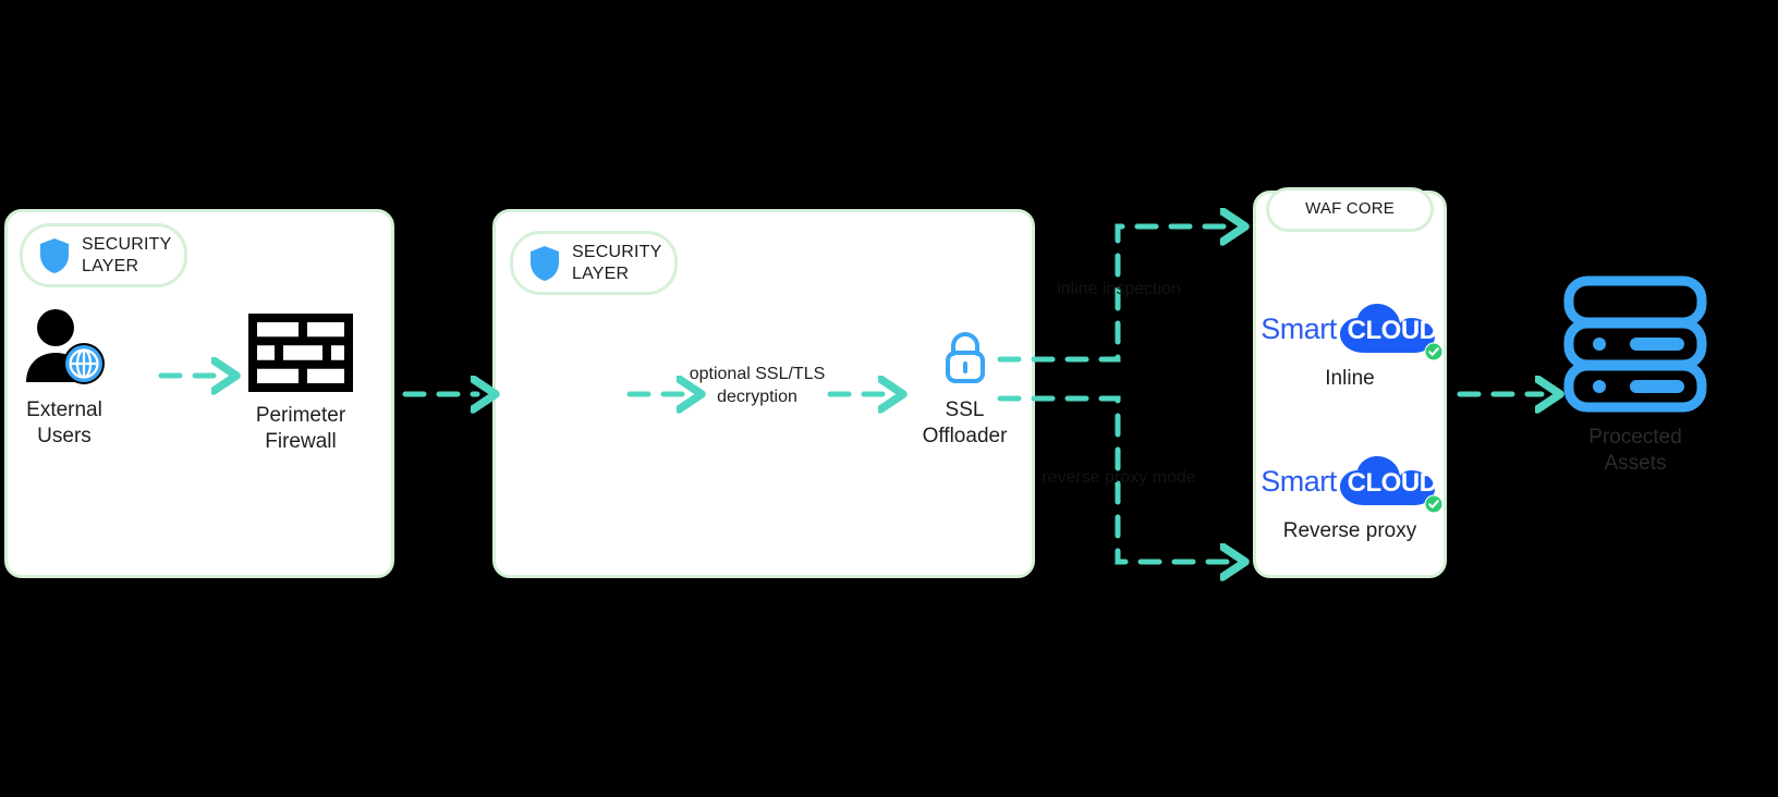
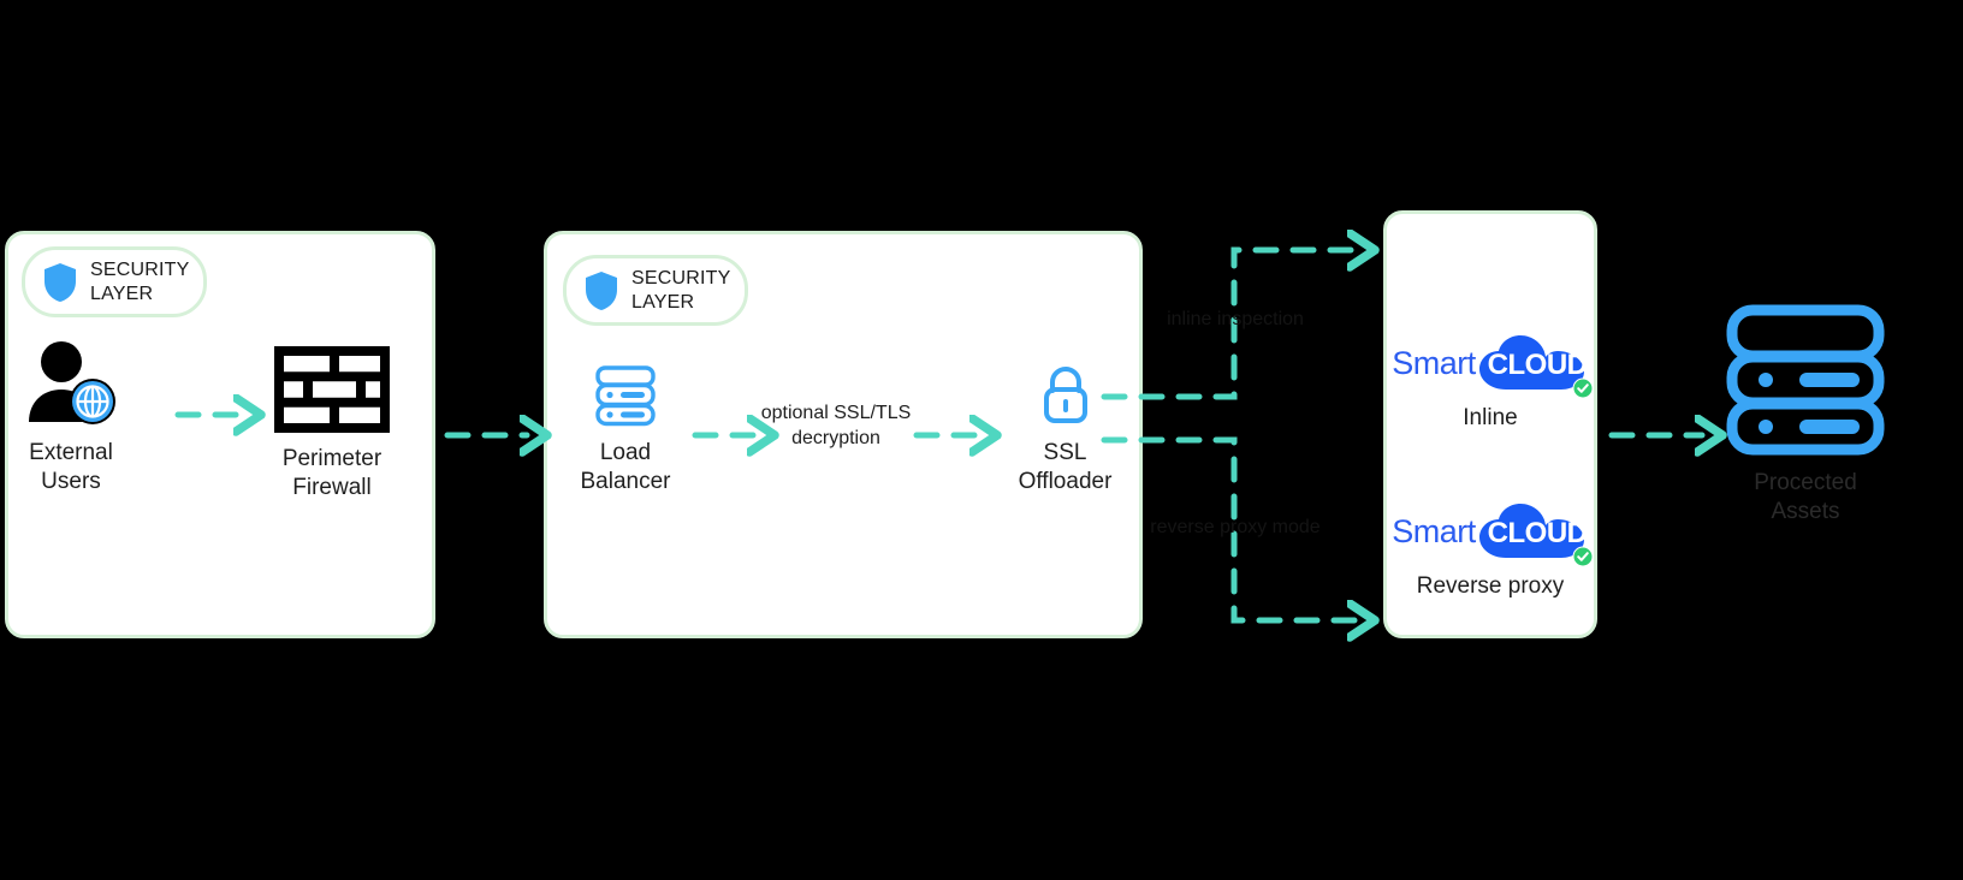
  SECURITY
  LAYER
  External
  Users
  Perimeter
  Firewall
  SECURITY
  LAYER
+ Load
+ Balancer
  SSL
  Offloader
  optional SSL/TLS
  decryption
- WAF CORE
  Smart
  CLOUD
  Inline
  Smart
  CLOUD
  Reverse proxy
  Procected
  Assets
  inline inspection
  reverse proxy mode
